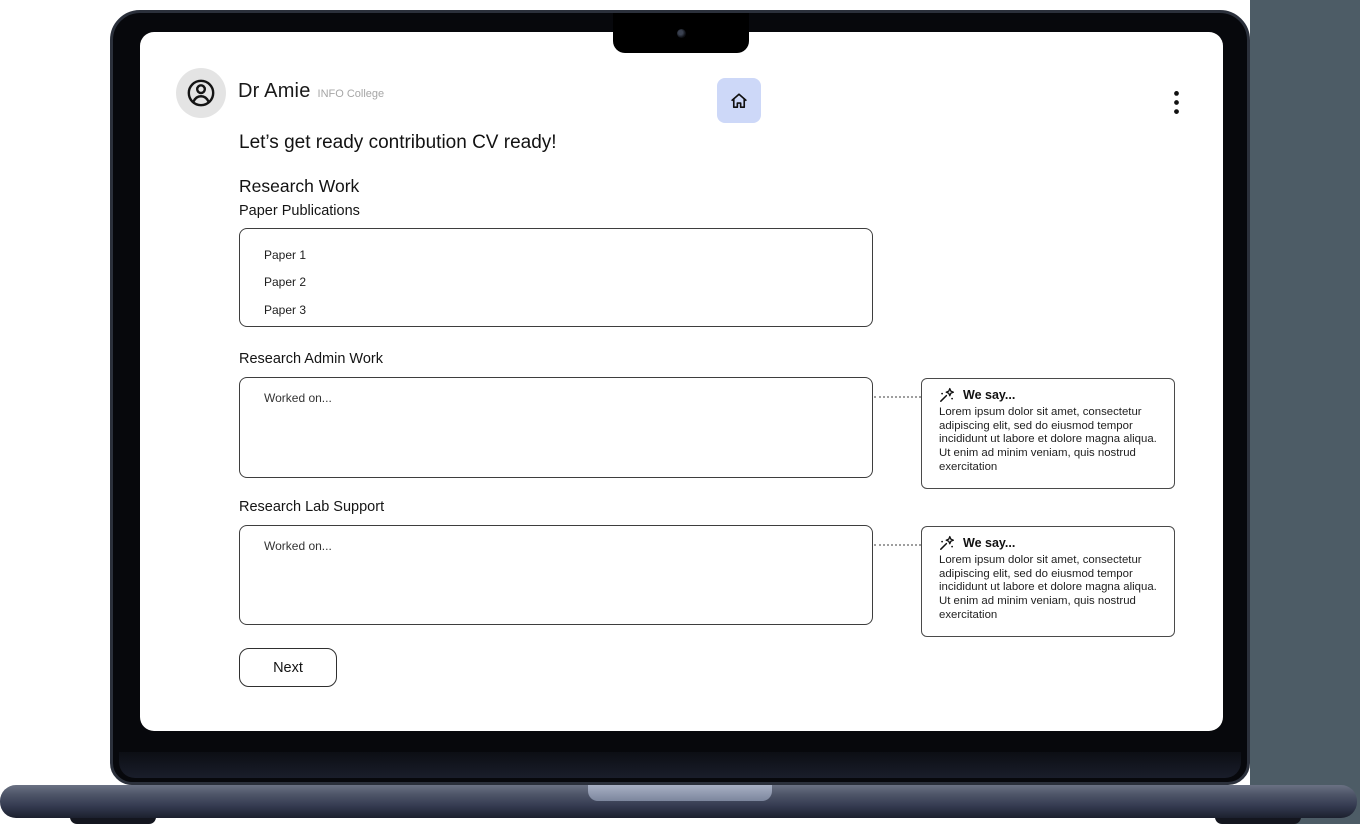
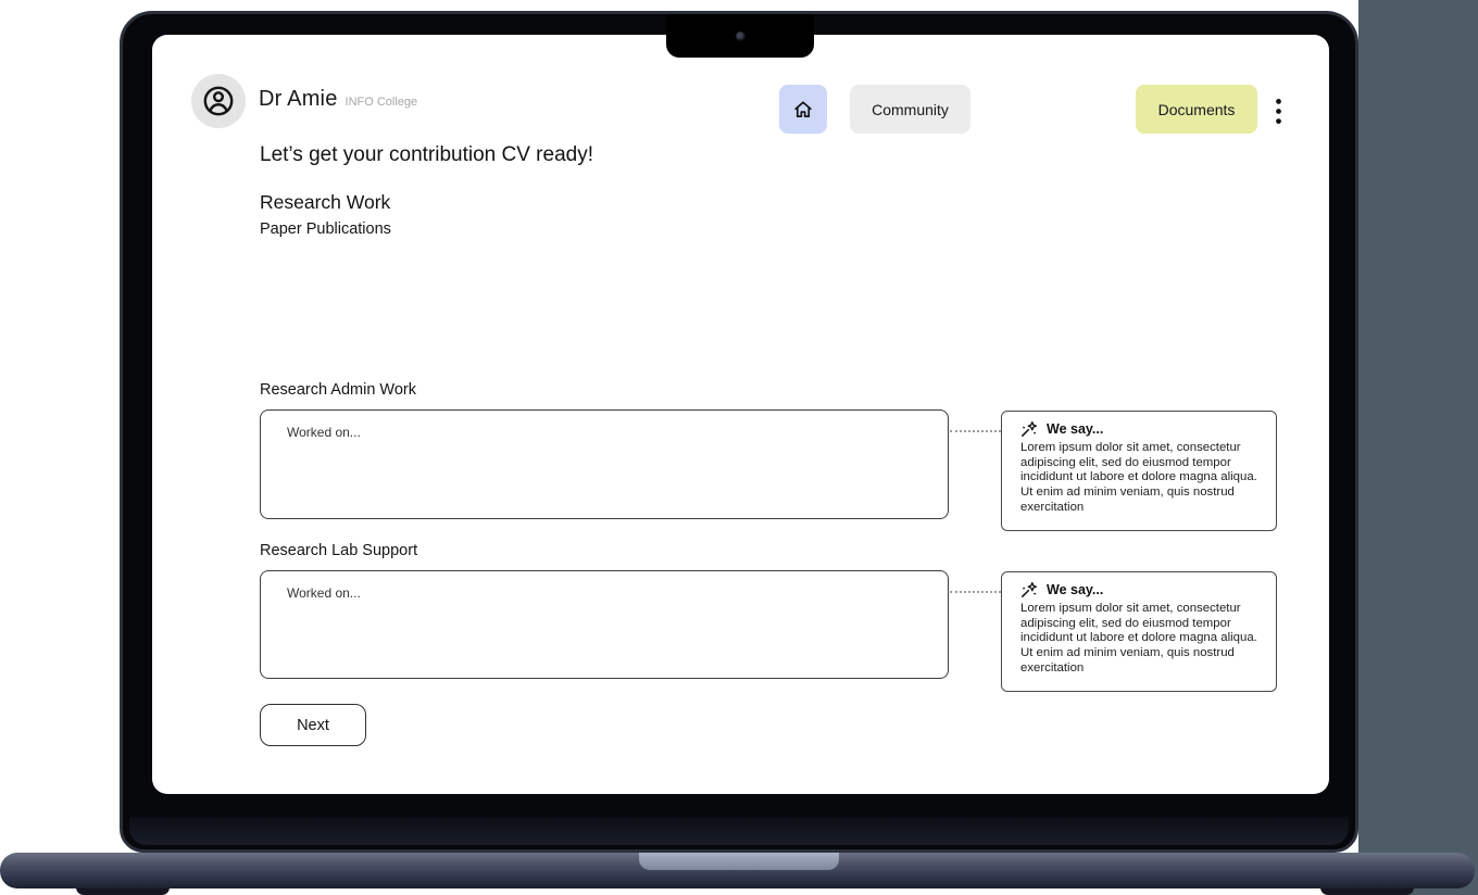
  Dr Amie
  INFO College
+ Community
+ Documents
- Let’s get ready contribution CV ready!
+ Let’s get your contribution CV ready!
  Research Work
  Paper Publications
- Paper 1
- Paper 2
- Paper 3
  Research Admin Work
  Worked on...
  We say...
  Lorem ipsum dolor sit amet, consectetur adipiscing elit, sed do eiusmod tempor incididunt ut labore et dolore magna aliqua. Ut enim ad minim veniam, quis nostrud exercitation
  Research Lab Support
  Worked on...
  We say...
  Lorem ipsum dolor sit amet, consectetur adipiscing elit, sed do eiusmod tempor incididunt ut labore et dolore magna aliqua. Ut enim ad minim veniam, quis nostrud exercitation
  Next
